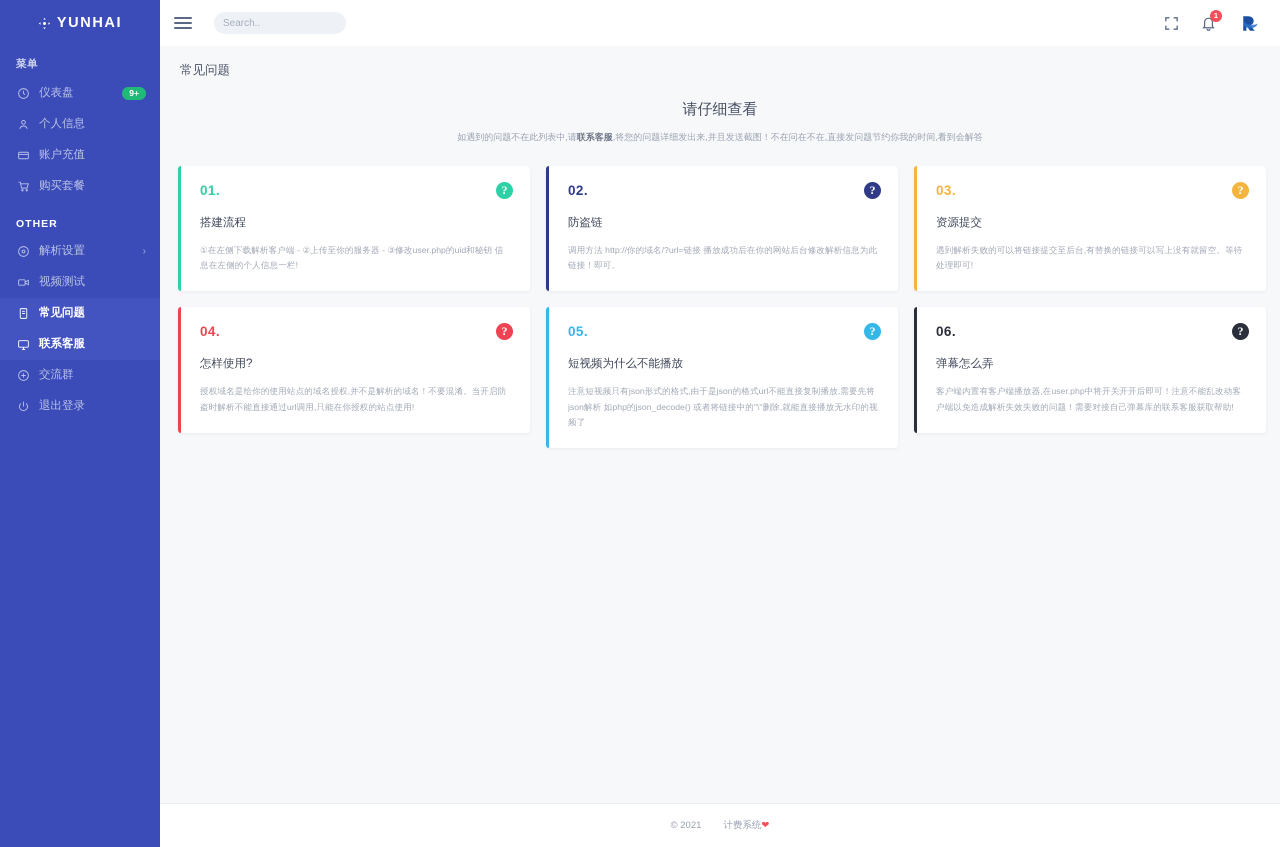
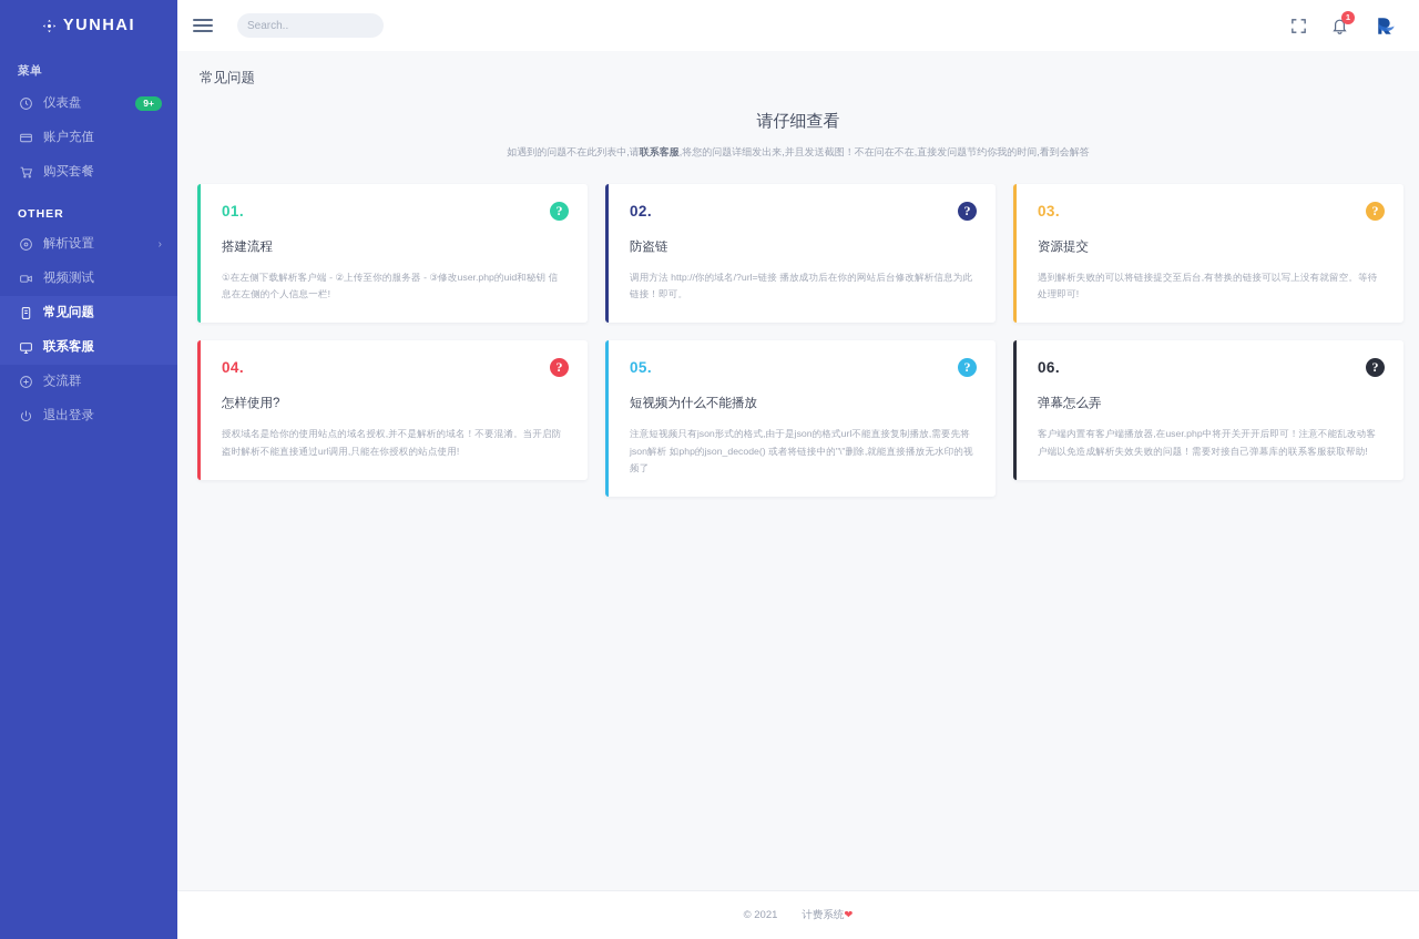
  YUNHAI
  菜单
  仪表盘
  9+
- 个人信息
  账户充值
  购买套餐
  OTHER
  解析设置
  ›
  视频测试
  常见问题
  联系客服
  交流群
  退出登录
  Search..
  1
  常见问题
  请仔细查看
  如遇到的问题不在此列表中,请联系客服,将您的问题详细发出来,并且发送截图！不在问在不在,直接发问题节约你我的时间,看到会解答
  01.
  ?
  搭建流程
  ①在左侧下载解析客户端 - ②上传至你的服务器 - ③修改user.php的uid和秘钥 信息在左侧的个人信息一栏!
  02.
  ?
  防盗链
  调用方法 http://你的域名/?url=链接 播放成功后在你的网站后台修改解析信息为此链接！即可。
  03.
  ?
  资源提交
  遇到解析失败的可以将链接提交至后台,有替换的链接可以写上没有就留空。等待处理即可!
  04.
  ?
  怎样使用?
  授权域名是给你的使用站点的域名授权,并不是解析的域名！不要混淆。当开启防盗时解析不能直接通过url调用,只能在你授权的站点使用!
  05.
  ?
  短视频为什么不能播放
  注意短视频只有json形式的格式,由于是json的格式url不能直接复制播放,需要先将json解析 如php的json_decode() 或者将链接中的"\"删除,就能直接播放无水印的视频了
  06.
  ?
  弹幕怎么弄
  客户端内置有客户端播放器,在user.php中将开关开开后即可！注意不能乱改动客户端以免造成解析失效失败的问题！需要对接自己弹幕库的联系客服获取帮助!
  © 2021
  计费系统❤
